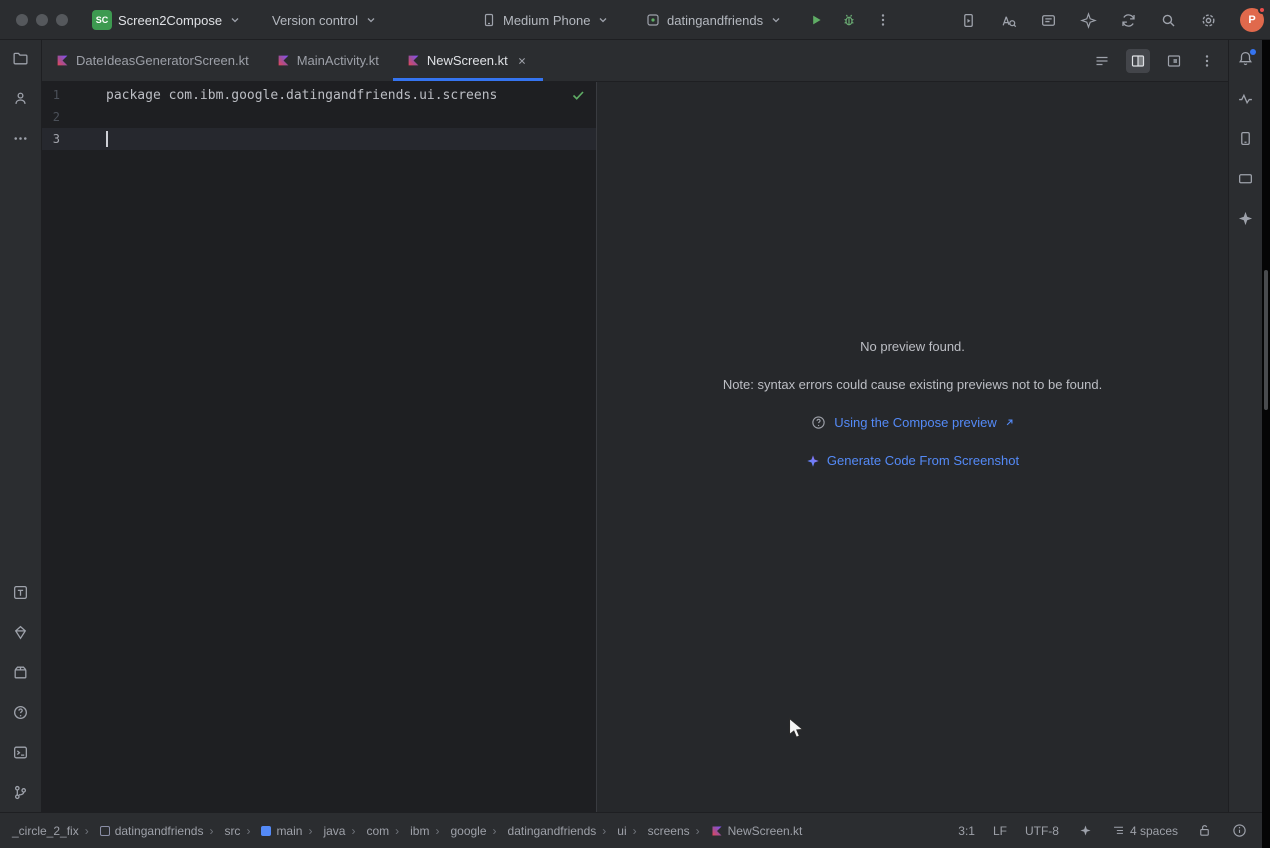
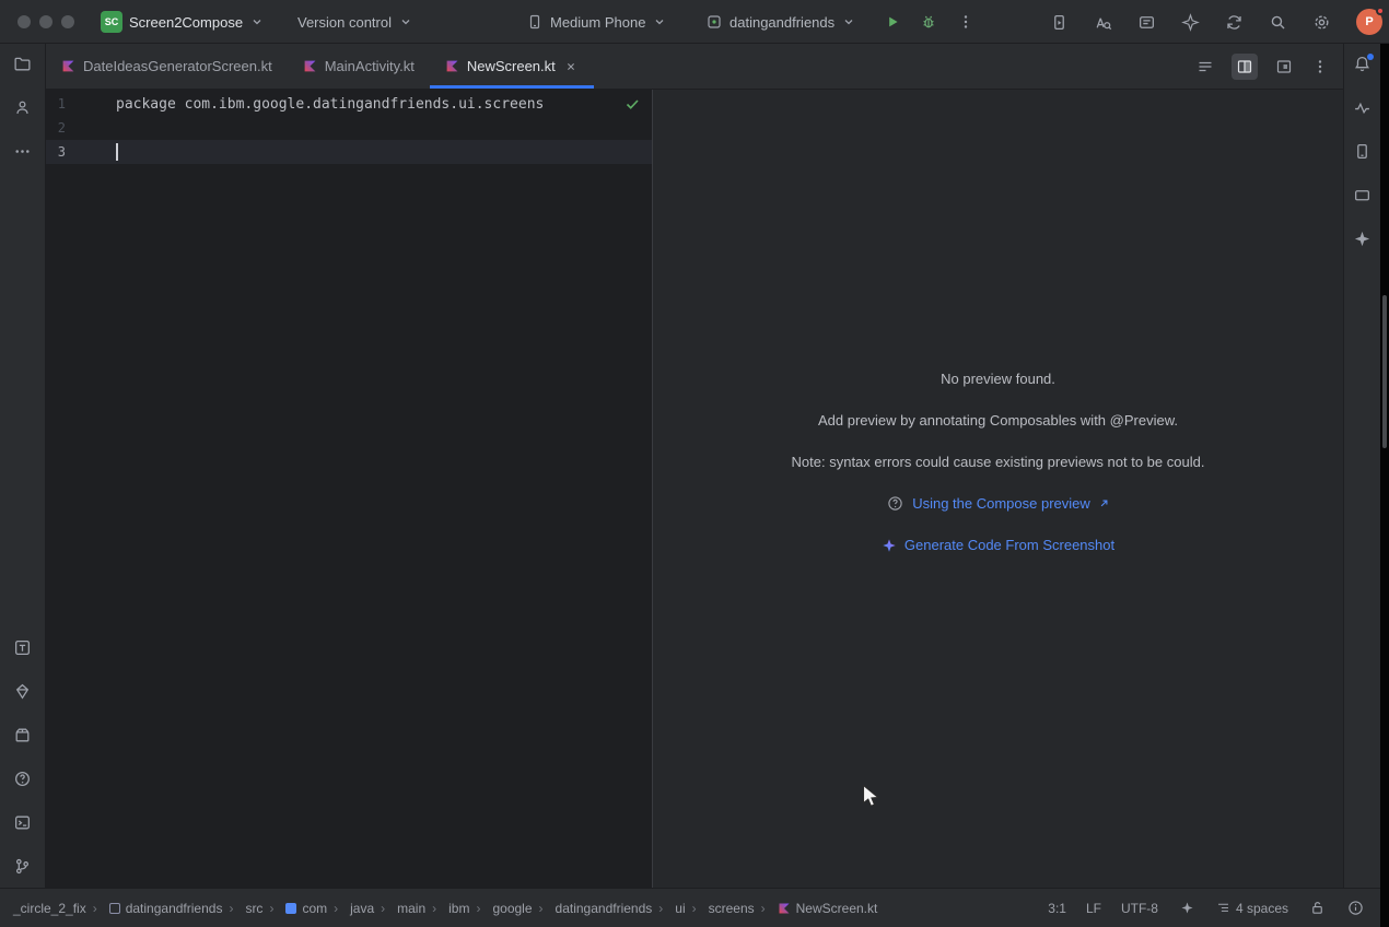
  SC
  Screen2Compose
  Version control
  Medium Phone
  datingandfriends
  P
  DateIdeasGeneratorScreen.kt
  MainActivity.kt
  NewScreen.kt
  1
  package
  com.ibm.google.datingandfriends.ui.screens
  2
  3
  No preview found.
+ Add preview by annotating Composables with @Preview.
- Note: syntax errors could cause existing previews not to be found.
+ Note: syntax errors could cause existing previews not to be could.
  Using the Compose preview
  Generate Code From Screenshot
  _circle_2_fix
  datingandfriends
  src
- main
+ com
  java
- com
+ main
  ibm
  google
  datingandfriends
  ui
  screens
  NewScreen.kt
  3:1
  LF
  UTF-8
  4 spaces
